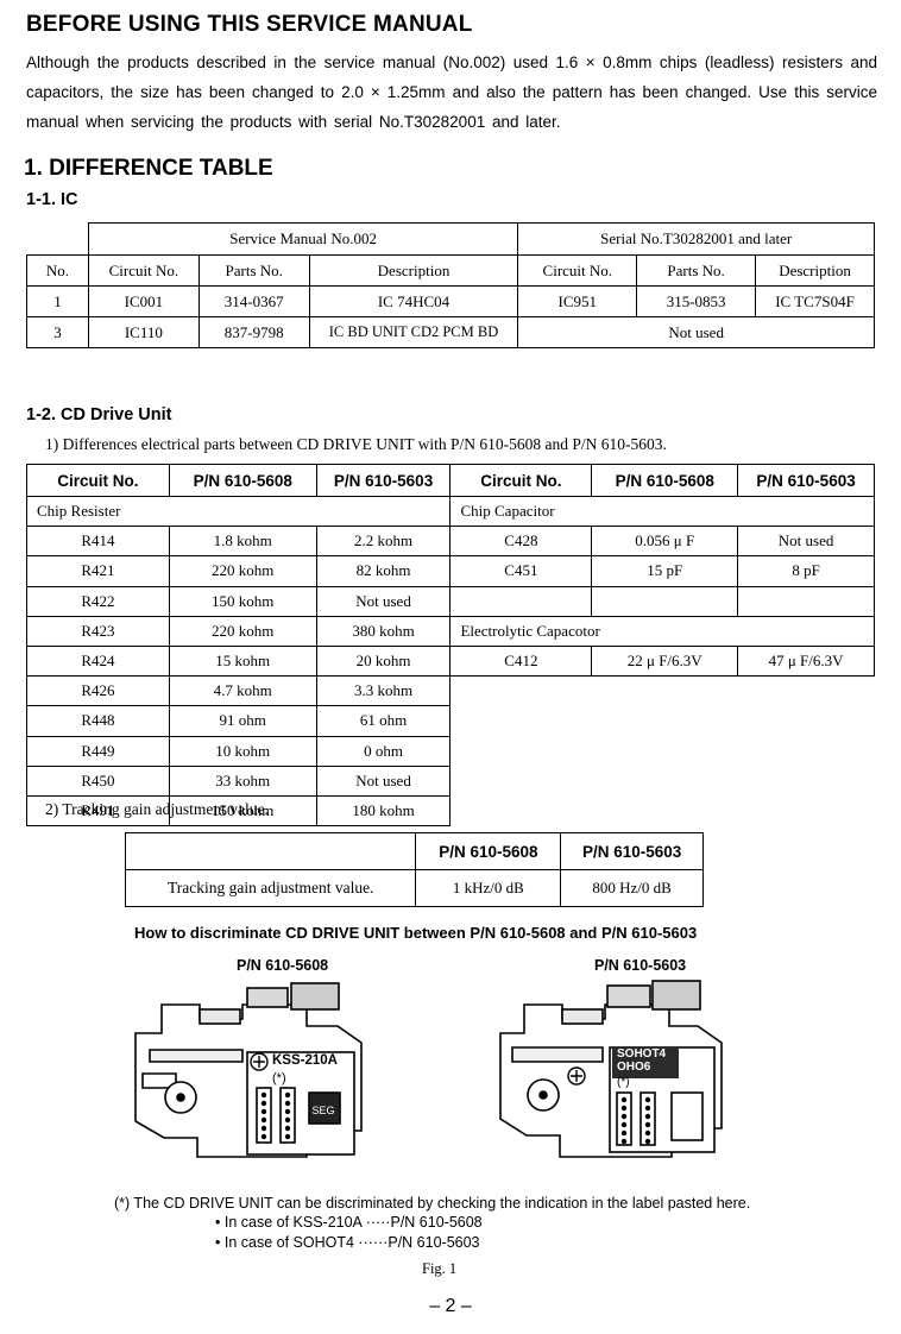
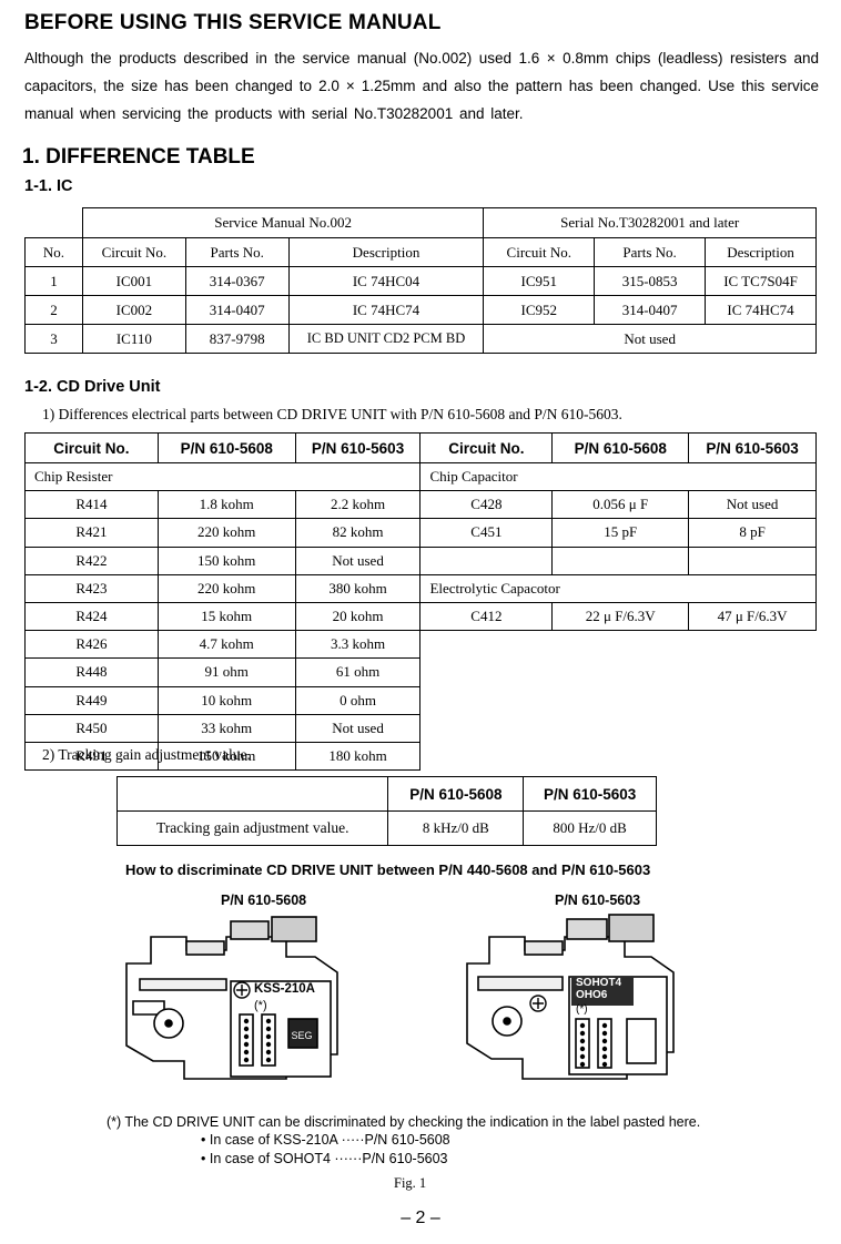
  BEFORE USING THIS SERVICE MANUAL
  Although the products described in the service manual (No.002) used 1.6 × 0.8mm chips (leadless) resisters and capacitors, the size has been changed to 2.0 × 1.25mm and also the pattern has been changed. Use this service manual when servicing the products with serial No.T30282001 and later.
  1. DIFFERENCE TABLE
  1-1. IC
  	Service Manual No.002	Serial No.T30282001 and later
  No.	Circuit No.	Parts No.	Description	Circuit No.	Parts No.	Description
  1	IC001	314-0367	IC 74HC04	IC951	315-0853	IC TC7S04F
+ 2	IC002	314-0407	IC 74HC74	IC952	314-0407	IC 74HC74
  3	IC110	837-9798	IC BD UNIT CD2 PCM BD	Not used
  1-2. CD Drive Unit
  1) Differences electrical parts between CD DRIVE UNIT with P/N 610-5608 and P/N 610-5603.
  Circuit No.	P/N 610-5608	P/N 610-5603	Circuit No.	P/N 610-5608	P/N 610-5603
  Chip Resister	Chip Capacitor
  R414	1.8 kohm	2.2 kohm	C428	0.056 μ F	Not used
  R421	220 kohm	82 kohm	C451	15 pF	8 pF
  R422	150 kohm	Not used
  R423	220 kohm	380 kohm	Electrolytic Capacotor
  R424	15 kohm	20 kohm	C412	22 μ F/6.3V	47 μ F/6.3V
  R426	4.7 kohm	3.3 kohm
  R448	91 ohm	61 ohm
  R449	10 kohm	0 ohm
  R450	33 kohm	Not used
  R491	150 kohm	180 kohm
  2) Tracking gain adjustment value.
  	P/N 610-5608	P/N 610-5603
- Tracking gain adjustment value.	1 kHz/0 dB	800 Hz/0 dB
+ Tracking gain adjustment value.	8 kHz/0 dB	800 Hz/0 dB
- How to discriminate CD DRIVE UNIT between P/N 610-5608 and P/N 610-5603
+ How to discriminate CD DRIVE UNIT between P/N 440-5608 and P/N 610-5603
  P/N 610-5608
  P/N 610-5603
  SEG
  KSS-210A
  (*)
  SOHOT4
  OHO6
  (*)
  (*) The CD DRIVE UNIT can be discriminated by checking the indication in the label pasted here.
  • In case of KSS-210A ·····P/N 610-5608
  • In case of SOHOT4 ······P/N 610-5603
  Fig. 1
  – 2 –
